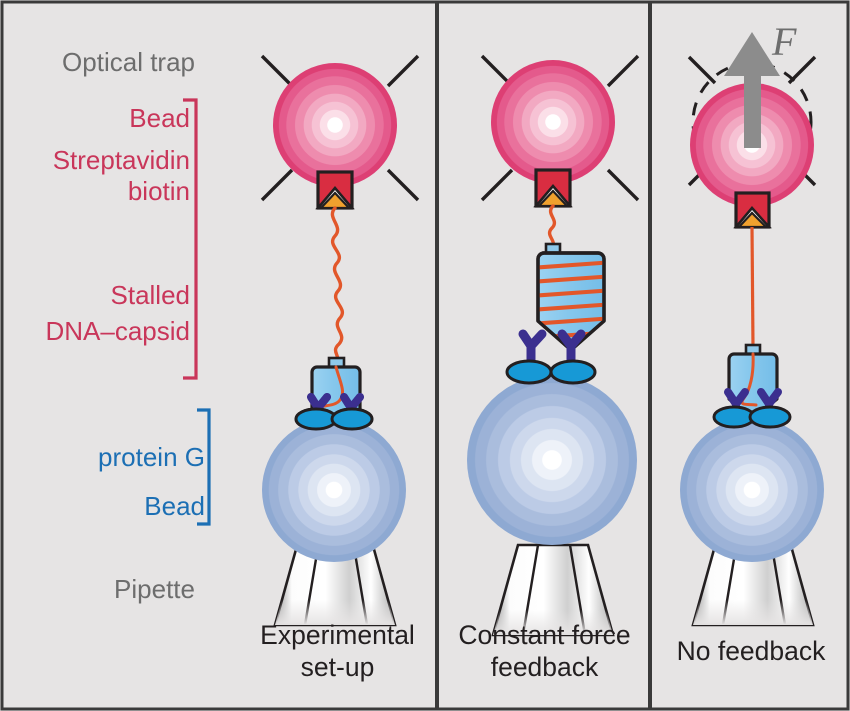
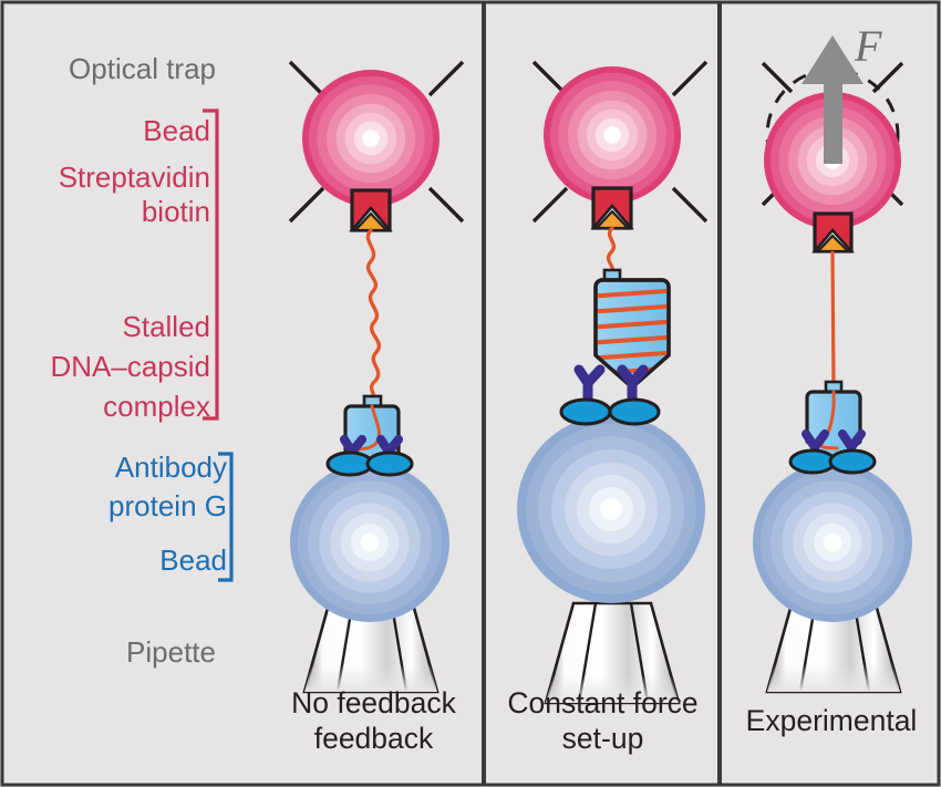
  Optical trap
  Bead
  Streptavidin
  biotin
  Stalled
  DNA–capsid
+ complex
+ Antibody
  protein G
  Bead
  Pipette
  F
- Experimental
+ No feedback
- set-up
+ feedback
  Constant force
- feedback
+ set-up
- No feedback
+ Experimental
